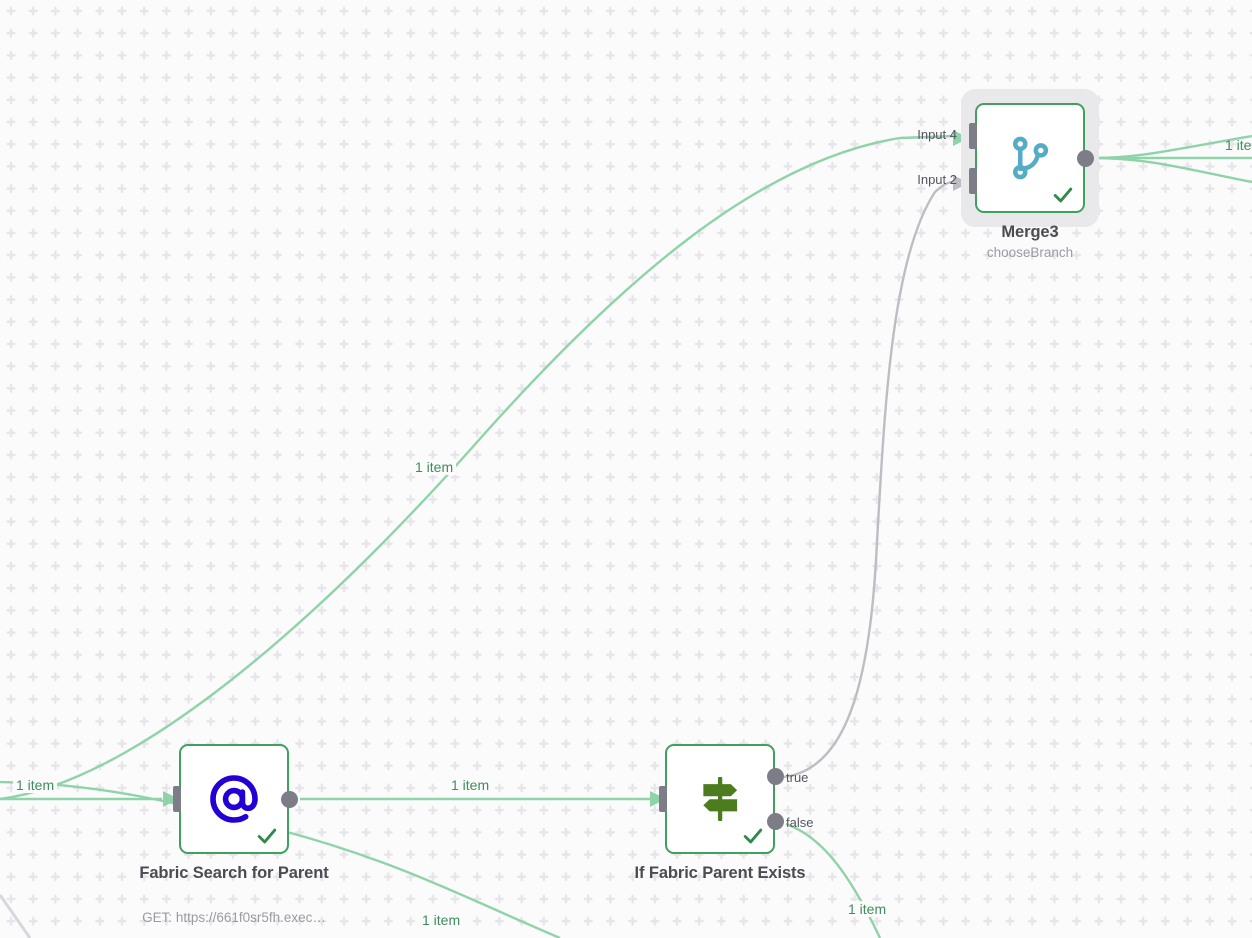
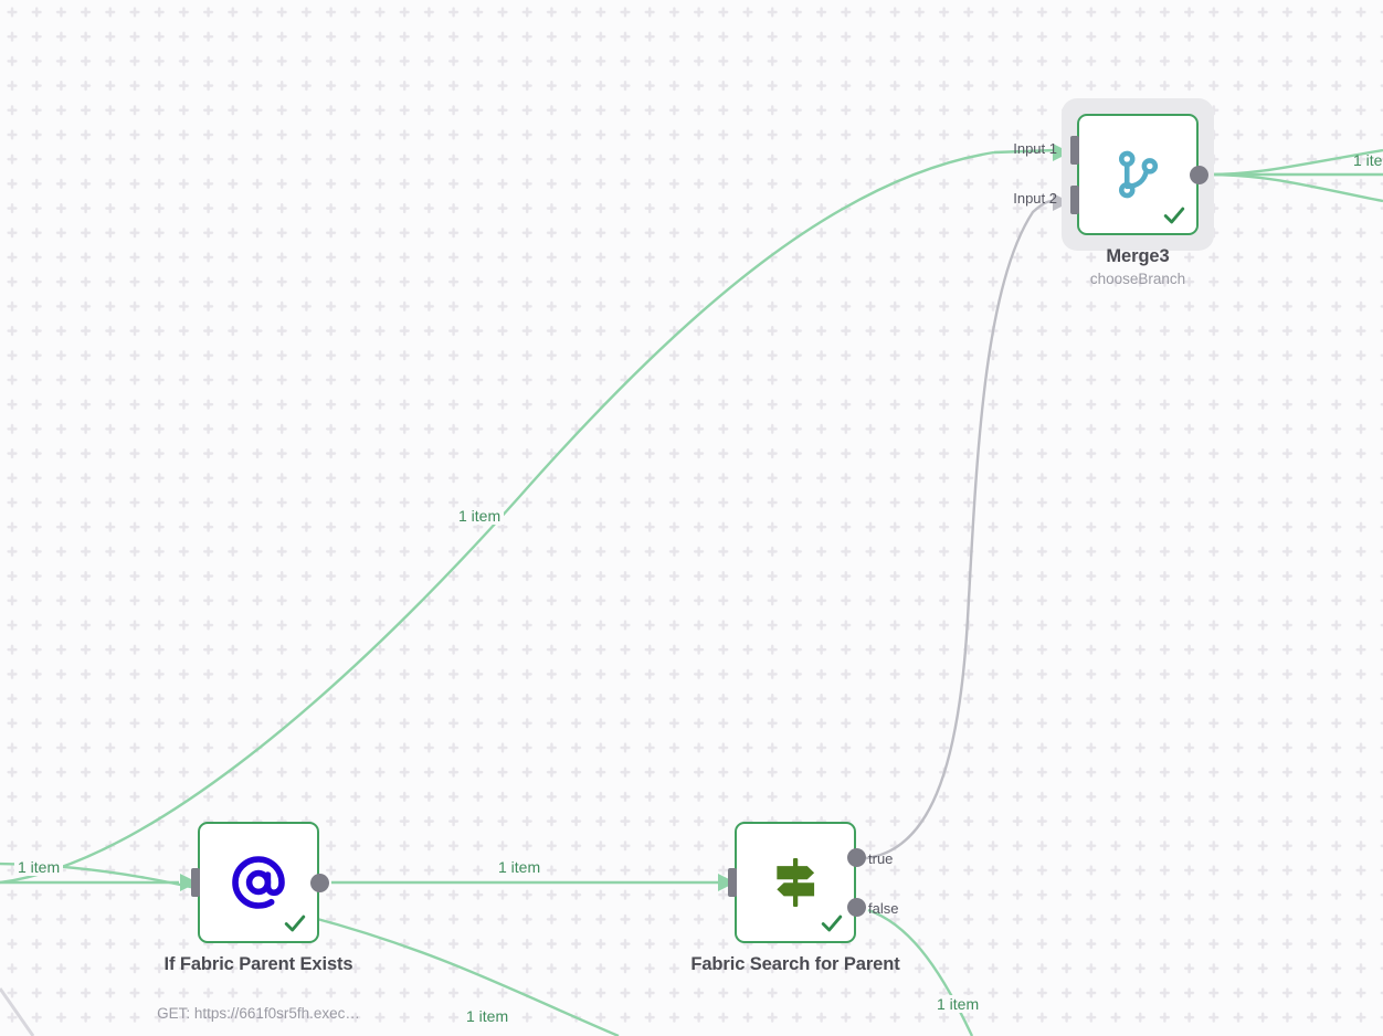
  1 item
  1 item
  1 item
  1 ite
  1 item
  1 item
- Input 4
+ Input 1
  Input 2
  Merge3
  chooseBranch
- Fabric Search for Parent
+ If Fabric Parent Exists
  GET: https://661f0sr5fh.exec…
  true
  false
- If Fabric Parent Exists
+ Fabric Search for Parent
